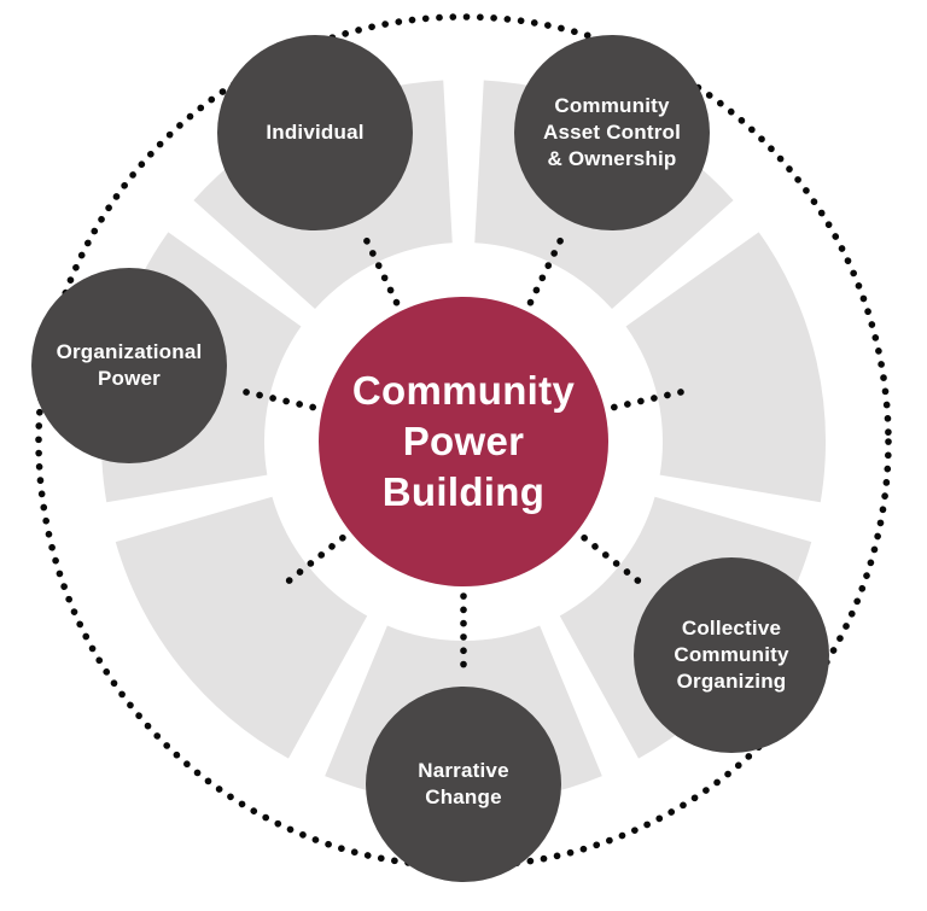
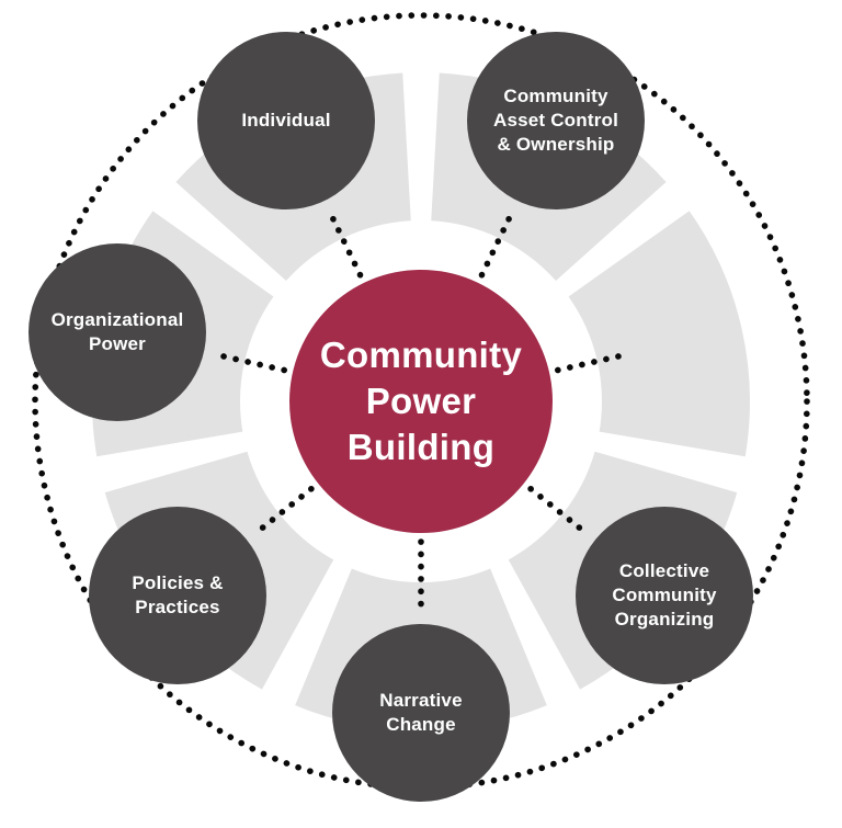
  Individual
  Community
  Asset Control
  & Ownership
  Collective
  Community
  Organizing
  Narrative
  Change
+ Policies &
+ Practices
  Organizational
  Power
  Community
  Power
  Building
